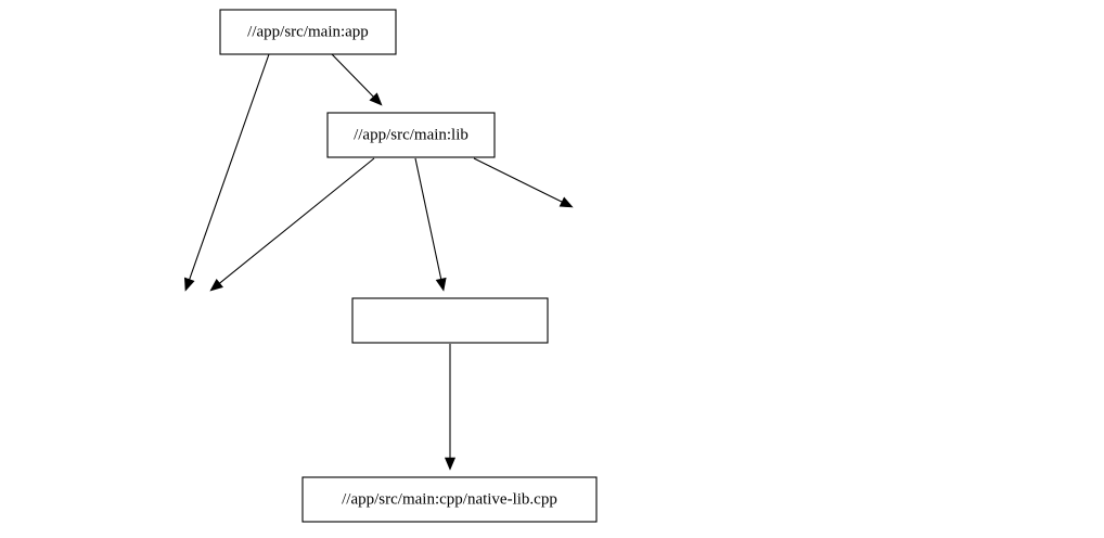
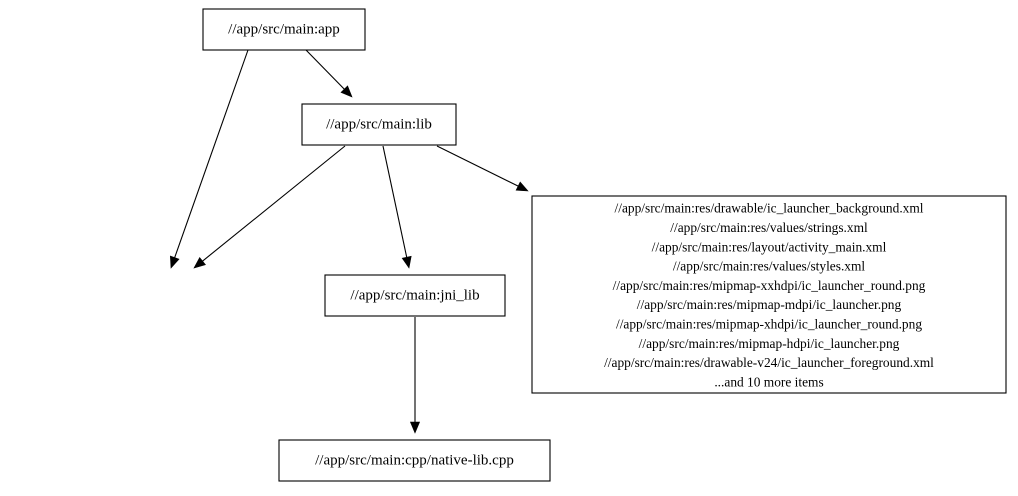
  //app/src/main:app
  //app/src/main:lib
+ //app/src/main:jni_lib
+ //app/src/main:res/drawable/ic_launcher_background.xml //app/src/main:res/values/strings.xml //app/src/main:res/layout/activity_main.xml //app/src/main:res/values/styles.xml //app/src/main:res/mipmap-xxhdpi/ic_launcher_round.png //app/src/main:res/mipmap-mdpi/ic_launcher.png //app/src/main:res/mipmap-xhdpi/ic_launcher_round.png //app/src/main:res/mipmap-hdpi/ic_launcher.png //app/src/main:res/drawable-v24/ic_launcher_foreground.xml ...and 10 more items
  //app/src/main:cpp/native-lib.cpp
